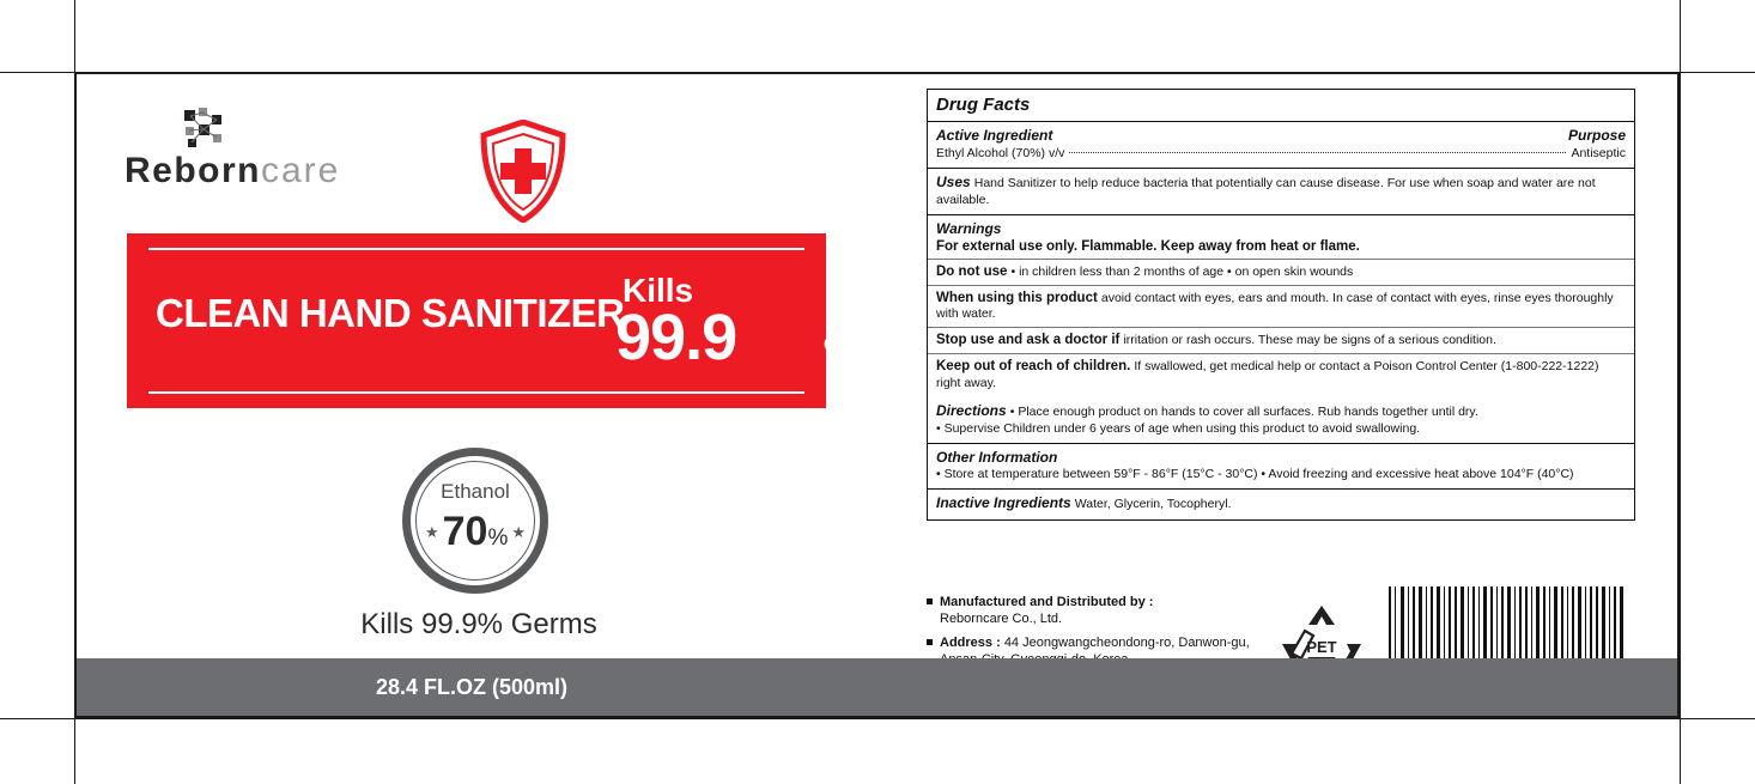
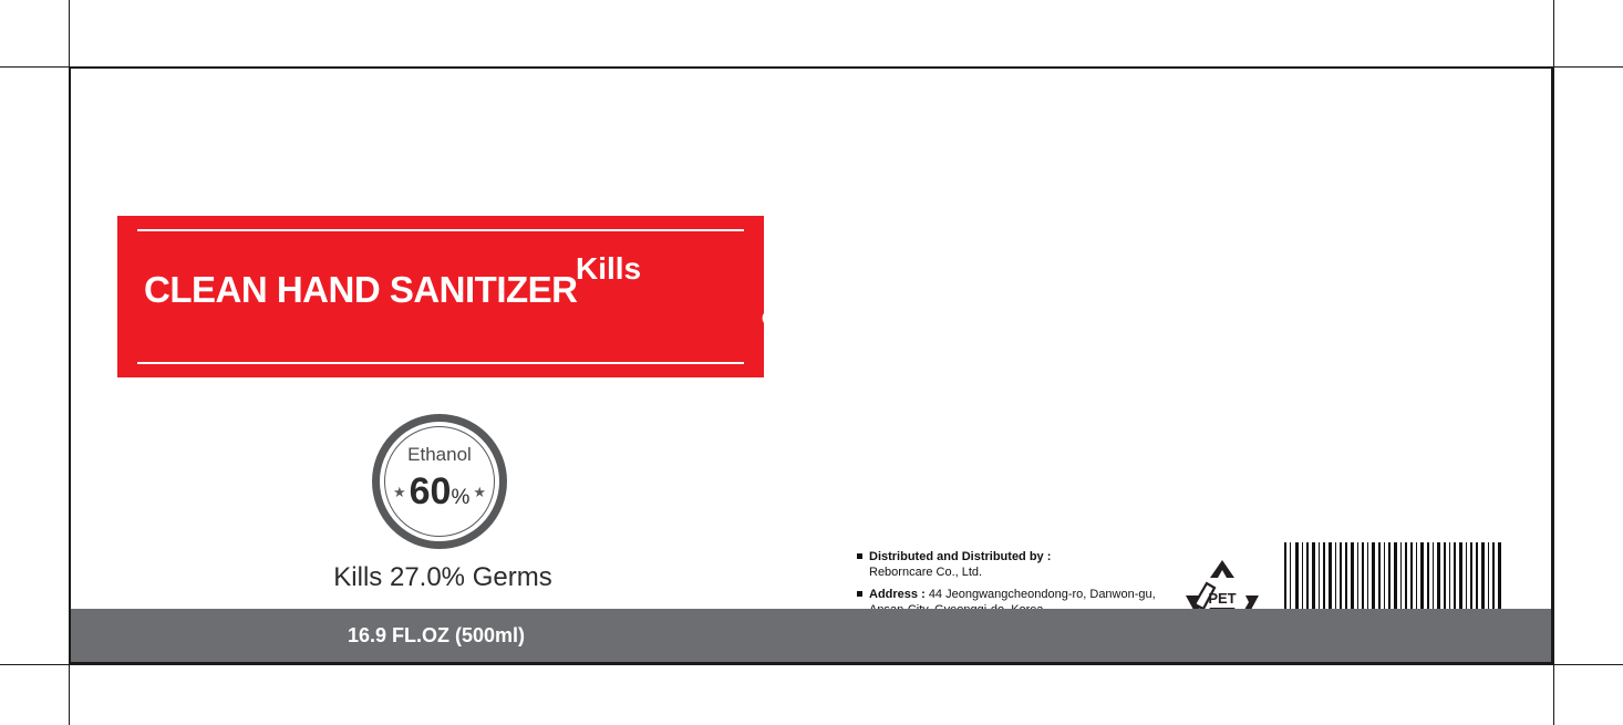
- Reborncare
  CLEAN HAND SANITIZER
  Kills
- 99.9
  %
  Ethanol
  ★
  ★
- 70%
+ 60%
- Kills 99.9% Germs
+ Kills 27.0% Germs
- Drug Facts
- Active Ingredient
- Purpose
- Ethyl Alcohol (70%) v/v
- Antiseptic
- Uses Hand Sanitizer to help reduce bacteria that potentially can cause disease. For use when soap and water are not available.
- Warnings
- For external use only. Flammable. Keep away from heat or flame.
- Do not use • in children less than 2 months of age • on open skin wounds
- When using this product avoid contact with eyes, ears and mouth. In case of contact with eyes, rinse eyes thoroughly with water.
- Stop use and ask a doctor if irritation or rash occurs. These may be signs of a serious condition.
- Keep out of reach of children. If swallowed, get medical help or contact a Poison Control Center (1-800-222-1222) right away.
- Directions • Place enough product on hands to cover all surfaces. Rub hands together until dry.
- • Supervise Children under 6 years of age when using this product to avoid swallowing.
- Other Information
- • Store at temperature between 59°F - 86°F (15°C - 30°C) • Avoid freezing and excessive heat above 104°F (40°C)
- Inactive Ingredients Water, Glycerin, Tocopheryl.
- Manufactured and Distributed by :
+ Distributed and Distributed by :
  Reborncare Co., Ltd.
  PET
- 28.4 FL.OZ (500ml)
+ 16.9 FL.OZ (500ml)
